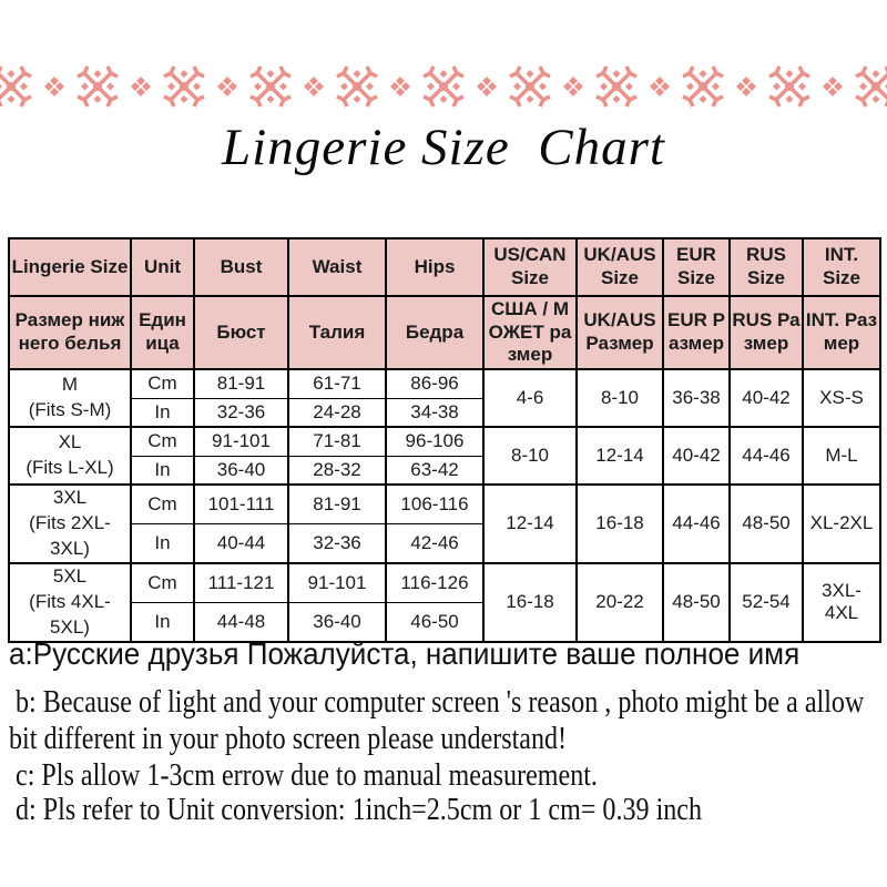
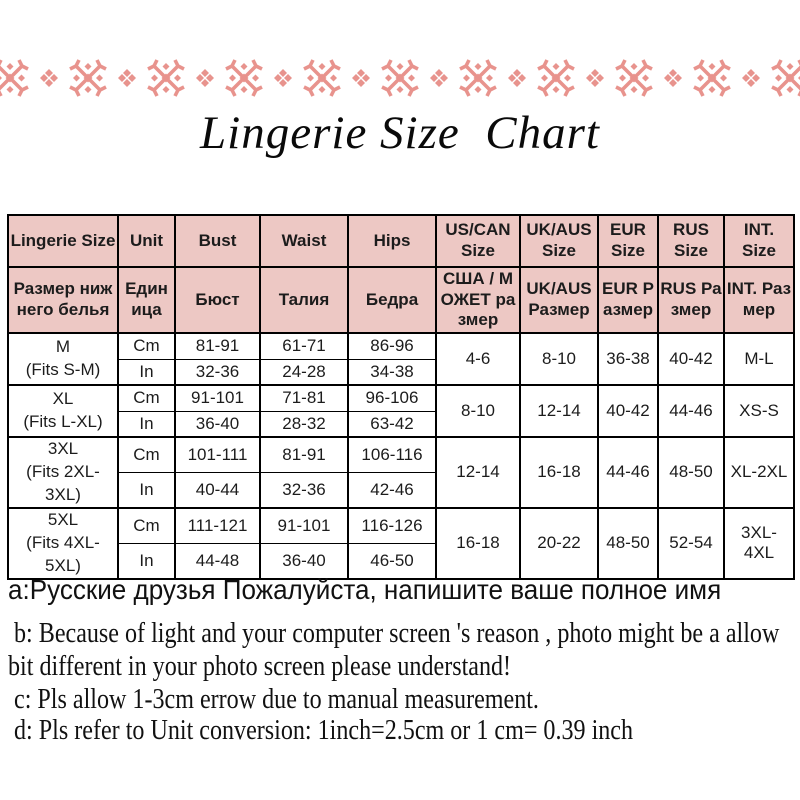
  Lingerie Size Chart
  Lingerie Size	Unit	Bust	Waist	Hips	US/CAN Size	UK/AUS Size	EUR Size	RUS Size	INT. Size
  Размер нижнего белья	Единица	Бюст	Талия	Бедра	США / МОЖЕТ размер	UK/AUSРазмер	EUR Размер	RUS Размер	INT. Размер
- M (Fits S-M)	Cm	81-91	61-71	86-96	4-6	8-10	36-38	40-42	XS-S
+ M (Fits S-M)	Cm	81-91	61-71	86-96	4-6	8-10	36-38	40-42	M-L
  In	32-36	24-28	34-38
- XL (Fits L-XL)	Cm	91-101	71-81	96-106	8-10	12-14	40-42	44-46	M-L
+ XL (Fits L-XL)	Cm	91-101	71-81	96-106	8-10	12-14	40-42	44-46	XS-S
  In	36-40	28-32	63-42
  3XL (Fits 2XL-3XL)	Cm	101-111	81-91	106-116	12-14	16-18	44-46	48-50	XL-2XL
  In	40-44	32-36	42-46
  5XL (Fits 4XL-5XL)	Cm	111-121	91-101	116-126	16-18	20-22	48-50	52-54	3XL-4XL
  In	44-48	36-40	46-50
  а:Русские друзья Пожалуйста, напишите ваше полное имя
  b: Because of light and your computer screen 's reason , photo might be a allow
  bit different in your photo screen please understand!
  c: Pls allow 1-3cm errow due to manual measurement.
  d: Pls refer to Unit conversion: 1inch=2.5cm or 1 cm= 0.39 inch
